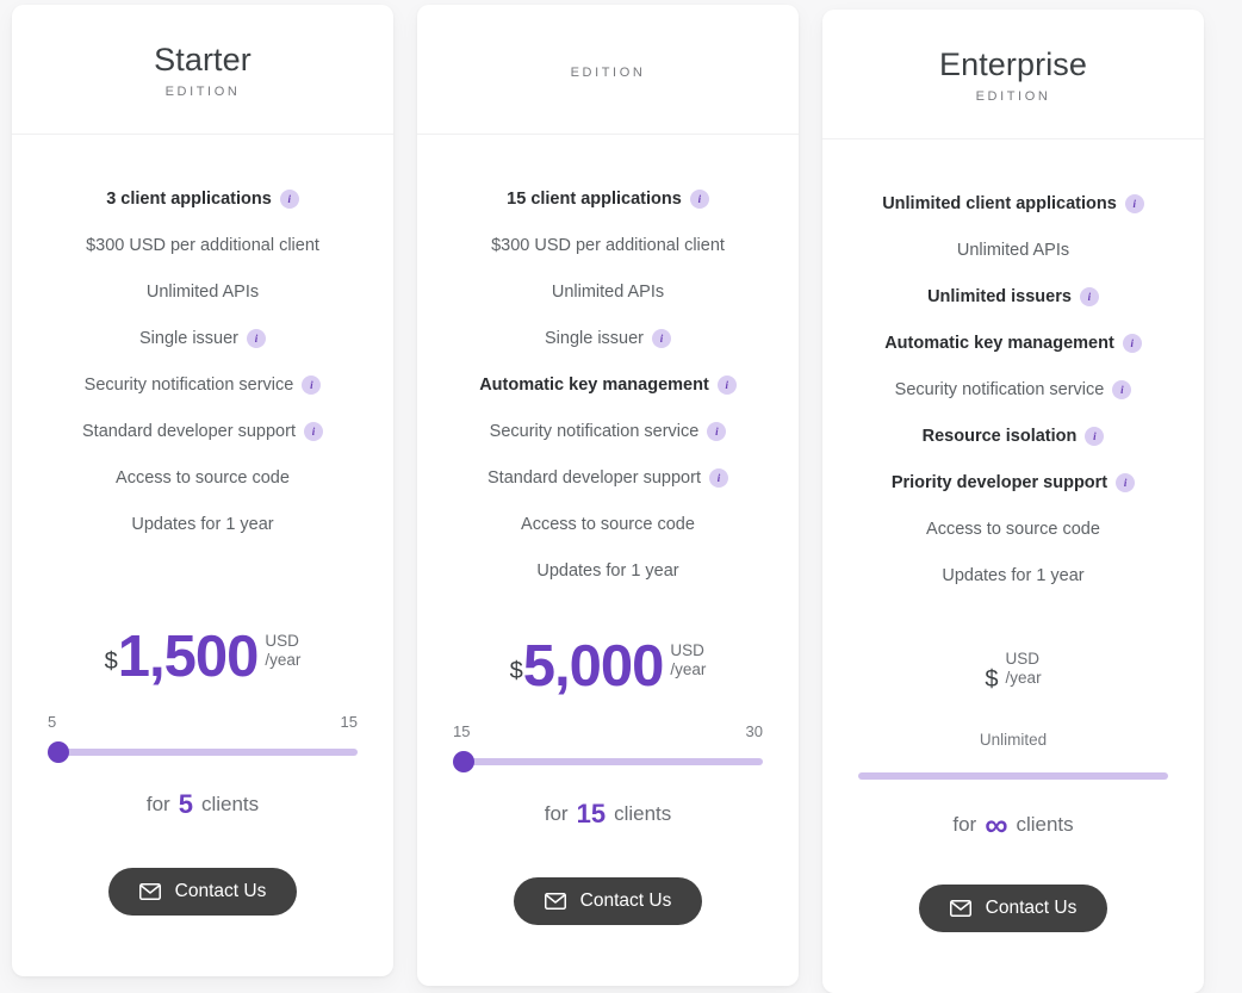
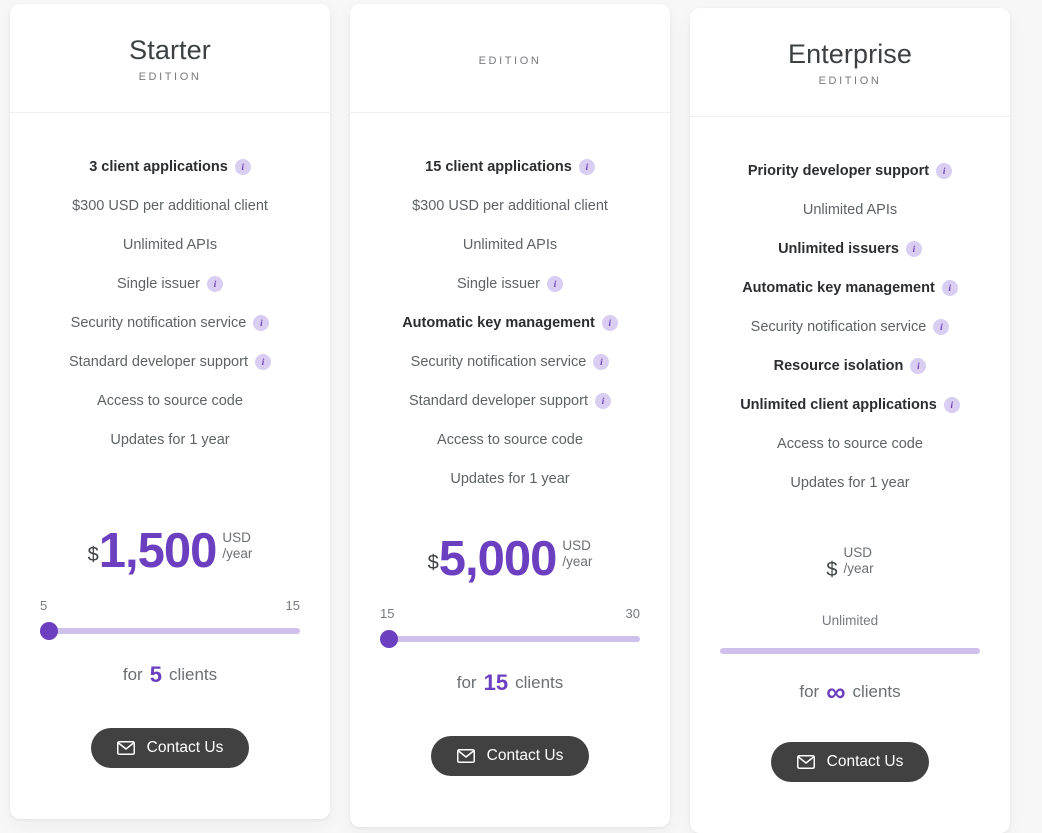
  Starter
  EDITION
  3 client applications
  i
  $300 USD per additional client
  Unlimited APIs
  Single issuer
  i
  Security notification service
  i
  Standard developer support
  i
  Access to source code
  Updates for 1 year
  $
  1,500
  USD
  /year
  5
  15
  for
  5
  clients
  Contact Us
  EDITION
  15 client applications
  i
  $300 USD per additional client
  Unlimited APIs
  Single issuer
  i
  Automatic key management
  i
  Security notification service
  i
  Standard developer support
  i
  Access to source code
  Updates for 1 year
  $
  5,000
  USD
  /year
  15
  30
  for
  15
  clients
  Contact Us
  Enterprise
  EDITION
- Unlimited client applications
+ Priority developer support
  i
  Unlimited APIs
  Unlimited issuers
  i
  Automatic key management
  i
  Security notification service
  i
  Resource isolation
  i
- Priority developer support
+ Unlimited client applications
  i
  Access to source code
  Updates for 1 year
  $
  USD
  /year
  Unlimited
  for
  ∞
  clients
  Contact Us
